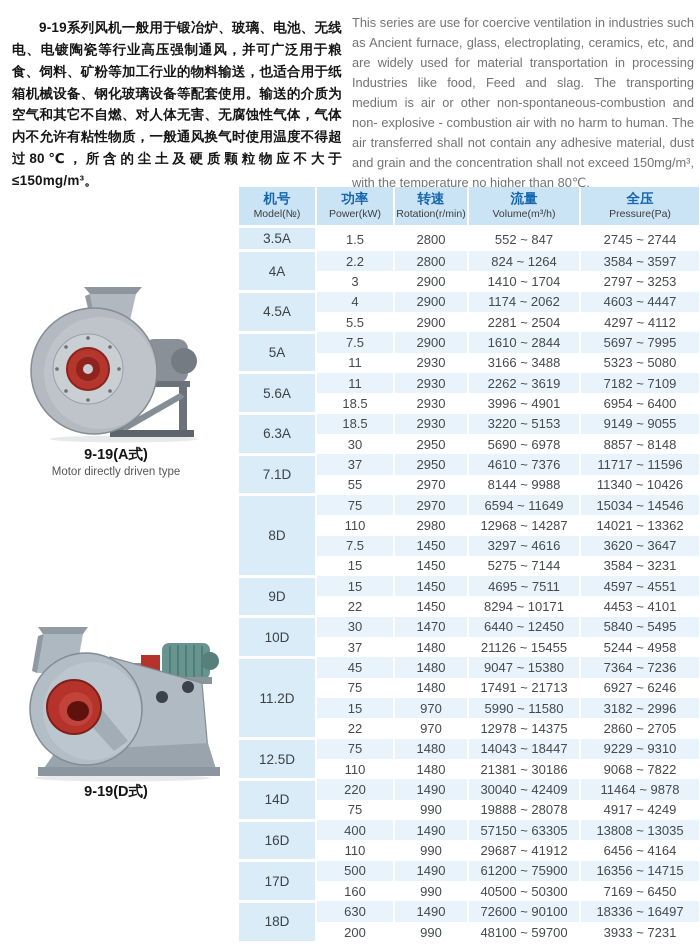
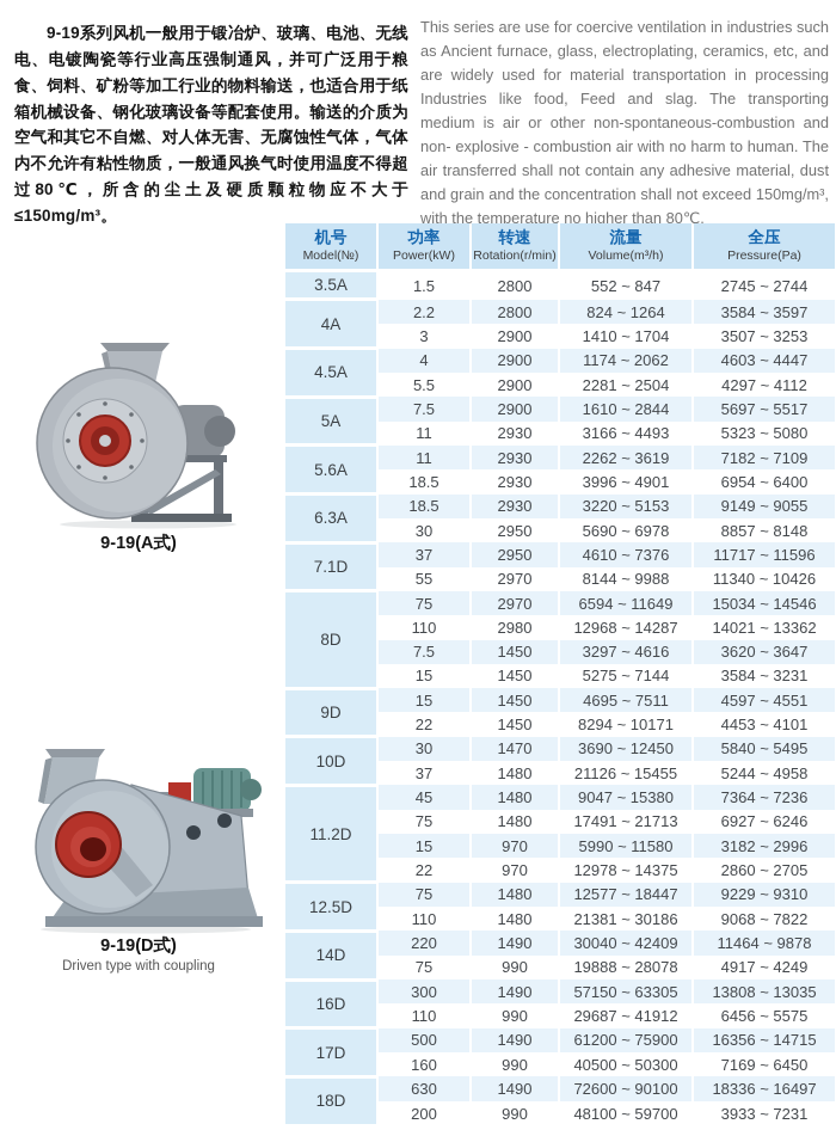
  9-19系列风机一般用于锻冶炉、玻璃、电池、无线电、电镀陶瓷等行业高压强制通风，并可广泛用于粮食、饲料、矿粉等加工行业的物料输送，也适合用于纸箱机械设备、钢化玻璃设备等配套使用。输送的介质为空气和其它不自燃、对人体无害、无腐蚀性气体，气体内不允许有粘性物质，一般通风换气时使用温度不得超过80℃，所含的尘土及硬质颗粒物应不大于≤150mg/m³。
  This series are use for coercive ventilation in industries such as Ancient furnace, glass, electroplating, ceramics, etc, and are widely used for material transportation in processing Industries like food, Feed and slag. The transporting medium is air or other non-spontaneous-combustion and non- explosive - combustion air with no harm to human. The air transferred shall not contain any adhesive material, dust and grain and the concentration shall not exceed 150mg/m³, with the temperature no higher than 80℃.
  9-19(A式)
- Motor directly driven type
  9-19(D式)
+ Driven type with coupling
  机号Model(№)	功率Power(kW)	转速Rotation(r/min)	流量Volume(m³/h)	全压Pressure(Pa)
  3.5A	1.5	2800	552 ~ 847	2745 ~ 2744
  4A	2.2	2800	824 ~ 1264	3584 ~ 3597
- 3	2900	1410 ~ 1704	2797 ~ 3253
+ 3	2900	1410 ~ 1704	3507 ~ 3253
  4.5A	4	2900	1174 ~ 2062	4603 ~ 4447
  5.5	2900	2281 ~ 2504	4297 ~ 4112
- 5A	7.5	2900	1610 ~ 2844	5697 ~ 7995
+ 5A	7.5	2900	1610 ~ 2844	5697 ~ 5517
- 11	2930	3166 ~ 3488	5323 ~ 5080
+ 11	2930	3166 ~ 4493	5323 ~ 5080
  5.6A	11	2930	2262 ~ 3619	7182 ~ 7109
  18.5	2930	3996 ~ 4901	6954 ~ 6400
  6.3A	18.5	2930	3220 ~ 5153	9149 ~ 9055
  30	2950	5690 ~ 6978	8857 ~ 8148
  7.1D	37	2950	4610 ~ 7376	11717 ~ 11596
  55	2970	8144 ~ 9988	11340 ~ 10426
  8D	75	2970	6594 ~ 11649	15034 ~ 14546
  110	2980	12968 ~ 14287	14021 ~ 13362
  7.5	1450	3297 ~ 4616	3620 ~ 3647
  15	1450	5275 ~ 7144	3584 ~ 3231
  9D	15	1450	4695 ~ 7511	4597 ~ 4551
  22	1450	8294 ~ 10171	4453 ~ 4101
- 10D	30	1470	6440 ~ 12450	5840 ~ 5495
+ 10D	30	1470	3690 ~ 12450	5840 ~ 5495
  37	1480	21126 ~ 15455	5244 ~ 4958
  11.2D	45	1480	9047 ~ 15380	7364 ~ 7236
  75	1480	17491 ~ 21713	6927 ~ 6246
  15	970	5990 ~ 11580	3182 ~ 2996
  22	970	12978 ~ 14375	2860 ~ 2705
- 12.5D	75	1480	14043 ~ 18447	9229 ~ 9310
+ 12.5D	75	1480	12577 ~ 18447	9229 ~ 9310
  110	1480	21381 ~ 30186	9068 ~ 7822
  14D	220	1490	30040 ~ 42409	11464 ~ 9878
  75	990	19888 ~ 28078	4917 ~ 4249
- 16D	400	1490	57150 ~ 63305	13808 ~ 13035
+ 16D	300	1490	57150 ~ 63305	13808 ~ 13035
- 110	990	29687 ~ 41912	6456 ~ 4164
+ 110	990	29687 ~ 41912	6456 ~ 5575
  17D	500	1490	61200 ~ 75900	16356 ~ 14715
  160	990	40500 ~ 50300	7169 ~ 6450
  18D	630	1490	72600 ~ 90100	18336 ~ 16497
  200	990	48100 ~ 59700	3933 ~ 7231
